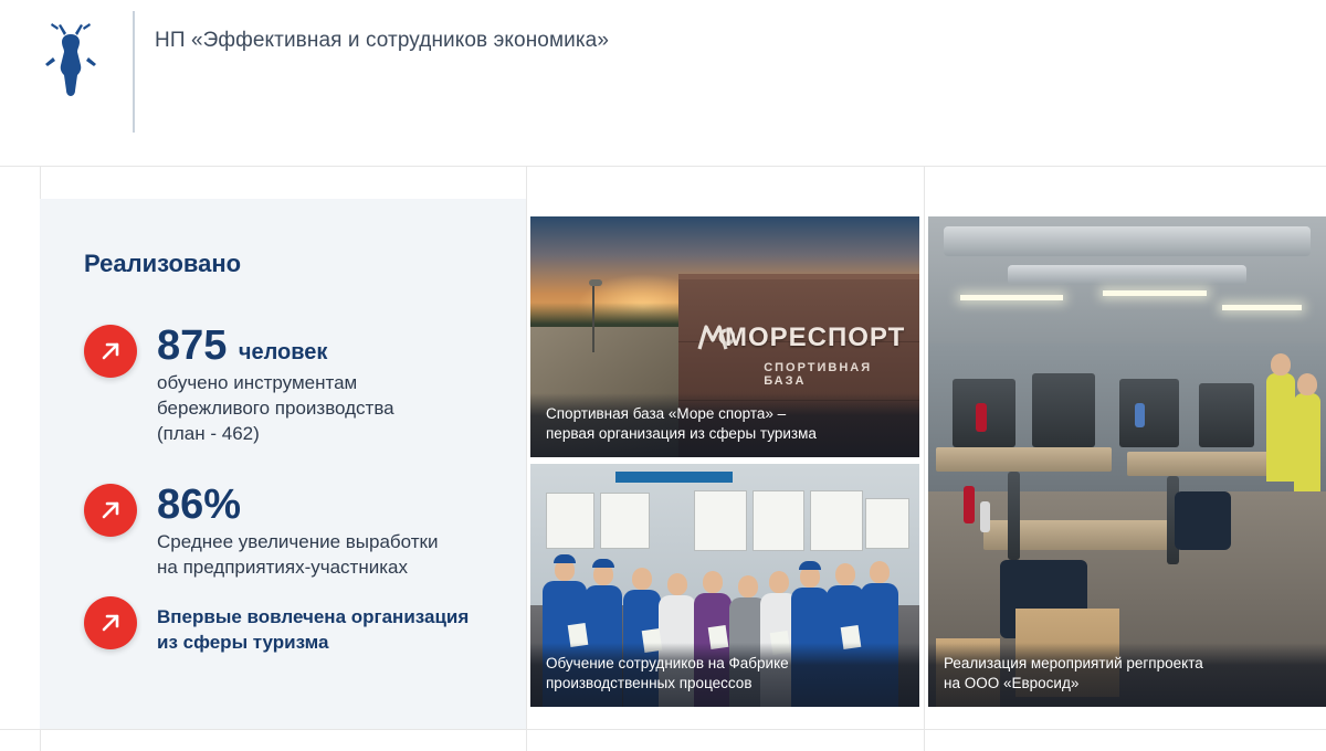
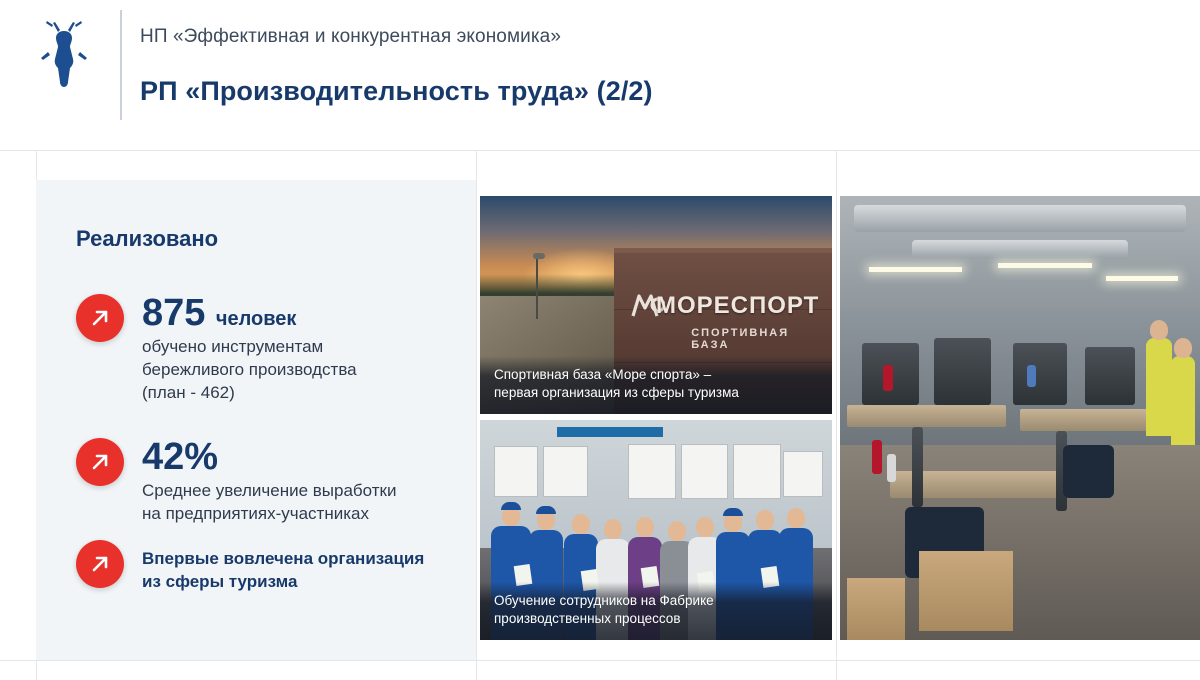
- НП «Эффективная и сотрудников экономика»
+ НП «Эффективная и конкурентная экономика»
+ РП «Производительность труда» (2/2)
  Реализовано
  875 человек
  обучено инструментам
  бережливого производства
  (план - 462)
- 86%
+ 42%
  Среднее увеличение выработки
  на предприятиях-участниках
  Впервые вовлечена организация
  из сферы туризма
  МОРЕСПОРТ
  СПОРТИВНАЯ БАЗА
  Спортивная база «Море спорта» –
  первая организация из сферы туризма
  Обучение сотрудников на Фабрике
  производственных процессов
- Реализация мероприятий регпроекта
- на ООО «Евросид»
